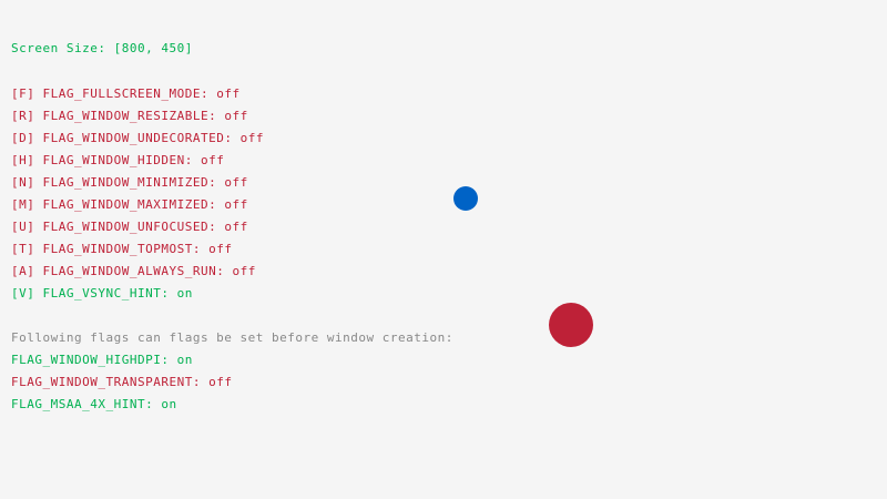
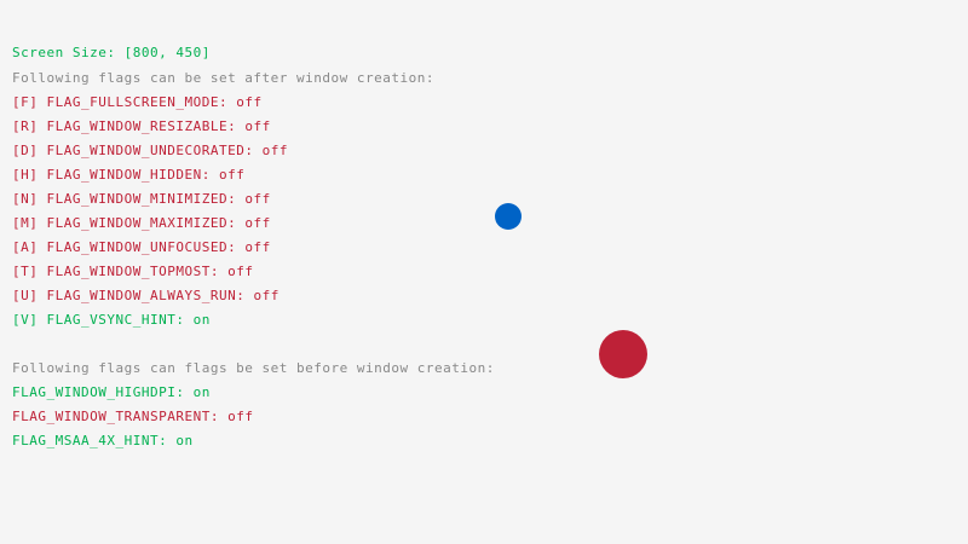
  Screen Size: [800, 450]
+ Following flags can be set after window creation:
  [F] FLAG_FULLSCREEN_MODE: off
  [R] FLAG_WINDOW_RESIZABLE: off
  [D] FLAG_WINDOW_UNDECORATED: off
  [H] FLAG_WINDOW_HIDDEN: off
  [N] FLAG_WINDOW_MINIMIZED: off
  [M] FLAG_WINDOW_MAXIMIZED: off
- [U] FLAG_WINDOW_UNFOCUSED: off
+ [A] FLAG_WINDOW_UNFOCUSED: off
  [T] FLAG_WINDOW_TOPMOST: off
- [A] FLAG_WINDOW_ALWAYS_RUN: off
+ [U] FLAG_WINDOW_ALWAYS_RUN: off
  [V] FLAG_VSYNC_HINT: on
  Following flags can flags be set before window creation:
  FLAG_WINDOW_HIGHDPI: on
  FLAG_WINDOW_TRANSPARENT: off
  FLAG_MSAA_4X_HINT: on
